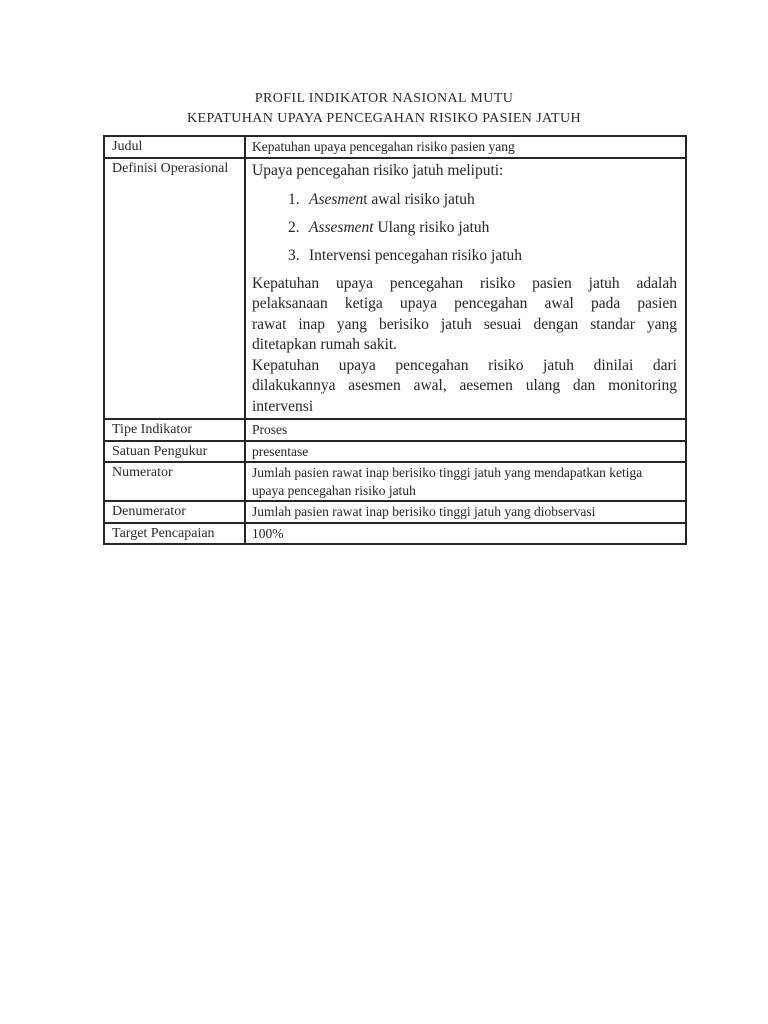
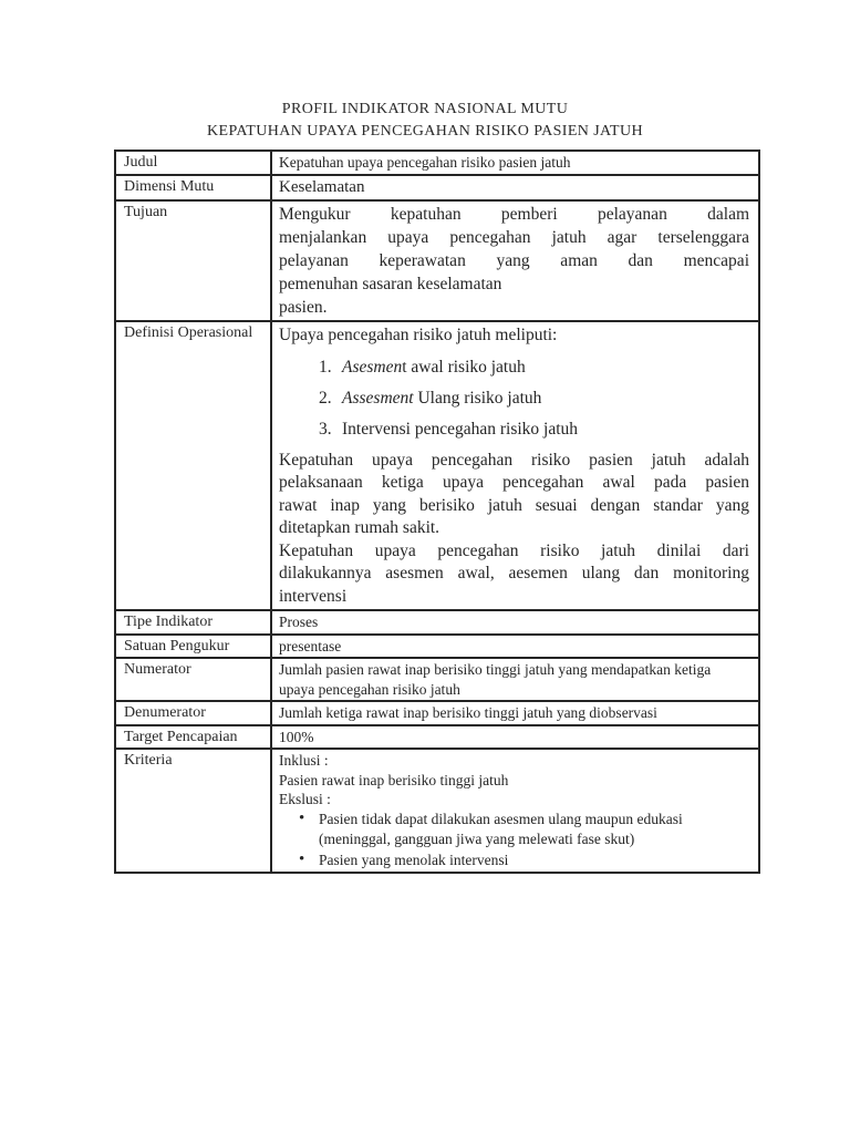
  PROFIL INDIKATOR NASIONAL MUTU
  KEPATUHAN UPAYA PENCEGAHAN RISIKO PASIEN JATUH
- Judul	Kepatuhan upaya pencegahan risiko pasien yang
+ Judul	Kepatuhan upaya pencegahan risiko pasien jatuh
+ Dimensi Mutu	Keselamatan
+ Tujuan	Mengukur kepatuhan pemberi pelayanan dalammenjalankan upaya pencegahan jatuh agar terselenggarapelayanan keperawatan yang aman dan mencapai pemenuhan sasaran keselamatanpasien.
  Definisi Operasional	Upaya pencegahan risiko jatuh meliputi: 1. Asesment awal risiko jatuh 2. Assesment Ulang risiko jatuh 3. Intervensi pencegahan risiko jatuh Kepatuhan upaya pencegahan risiko pasien jatuh adalahpelaksanaan ketiga upaya pencegahan awal pada pasienrawat inap yang berisiko jatuh sesuai dengan standar yang ditetapkan rumah sakit. Kepatuhan upaya pencegahan risiko jatuh dinilai daridilakukannya asesmen awal, aesemen ulang dan monitoring intervensi
  Tipe Indikator	Proses
  Satuan Pengukur	presentase
  Numerator	Jumlah pasien rawat inap berisiko tinggi jatuh yang mendapatkan ketiga upaya pencegahan risiko jatuh
- Denumerator	Jumlah pasien rawat inap berisiko tinggi jatuh yang diobservasi
+ Denumerator	Jumlah ketiga rawat inap berisiko tinggi jatuh yang diobservasi
  Target Pencapaian	100%
+ Kriteria	Inklusi : Pasien rawat inap berisiko tinggi jatuh Ekslusi : Pasien tidak dapat dilakukan asesmen ulang maupun edukasi (meninggal, gangguan jiwa yang melewati fase skut)Pasien yang menolak intervensi
